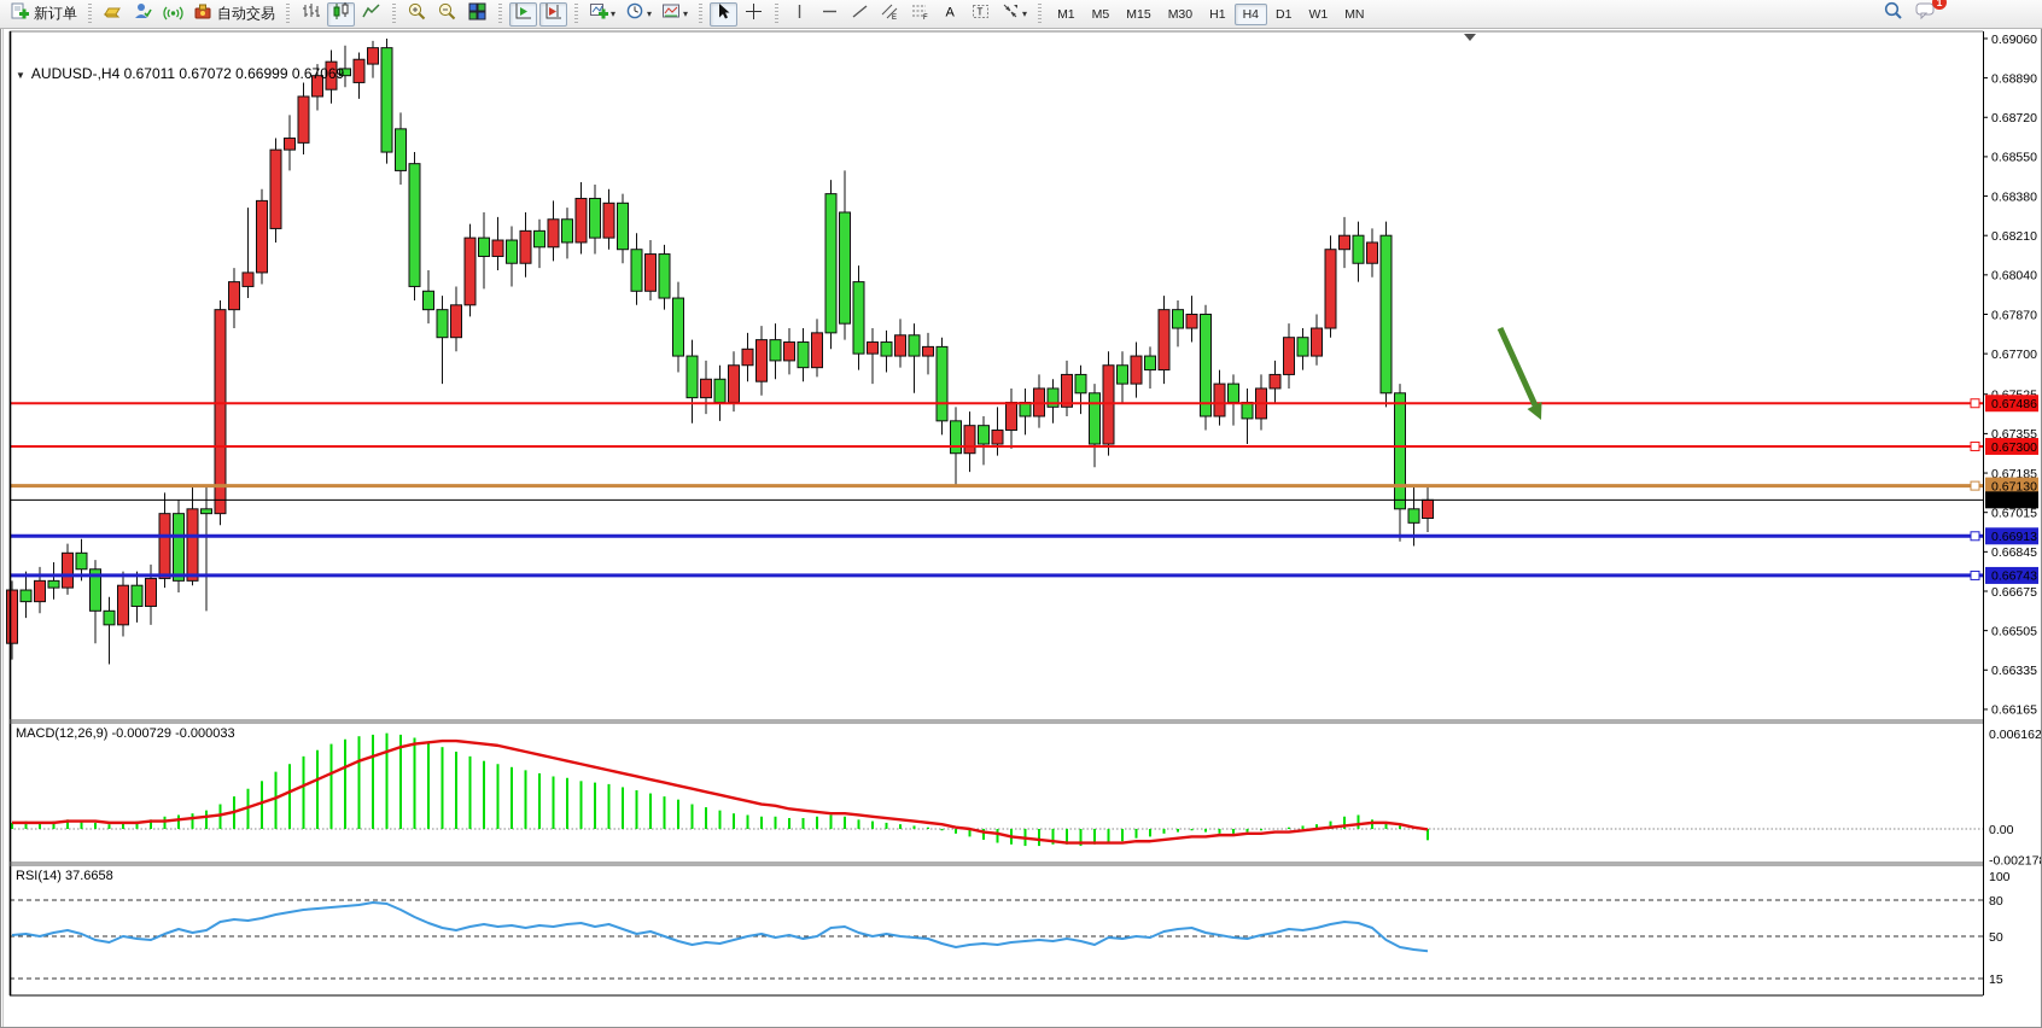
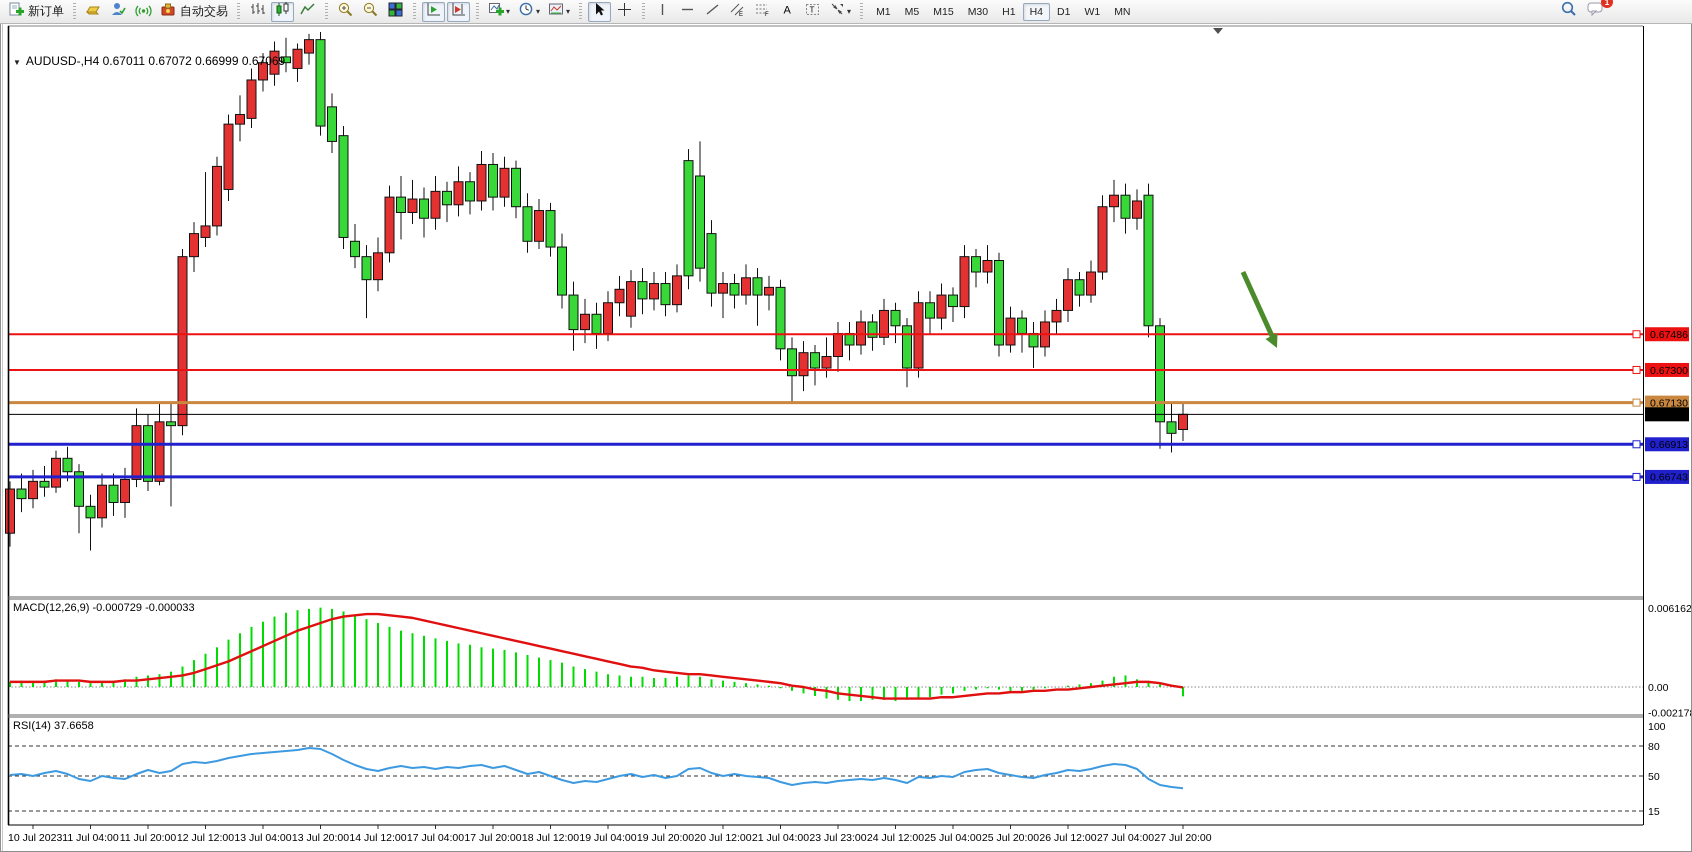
  新订单
  自动交易
  ▾
  ▾
  ▾
  A
  T
  ▾
  M1
  M5
  M15
  M30
  H1
  H4
  D1
  W1
  MN
  1
- 0.69060
- 0.68890
- 0.68720
- 0.68550
- 0.68380
- 0.68210
- 0.68040
- 0.67870
- 0.67700
- 0.67355
- 0.67185
- 0.67015
- 0.66845
- 0.66675
- 0.66505
- 0.66335
- 0.66165
  0.67486
  0.67300
  0.67130
  0.66913
  0.66743
  0.67069
  0.006162
  0.00
  -0.00217
  100
  80
  50
  15
+ 10 Jul 2023
+ 11 Jul 04:00
+ 11 Jul 20:00
+ 12 Jul 12:00
+ 13 Jul 04:00
+ 13 Jul 20:00
+ 14 Jul 12:00
+ 17 Jul 04:00
+ 17 Jul 20:00
+ 18 Jul 12:00
+ 19 Jul 04:00
+ 19 Jul 20:00
+ 20 Jul 12:00
+ 21 Jul 04:00
+ 23 Jul 23:00
+ 24 Jul 12:00
+ 25 Jul 04:00
+ 25 Jul 20:00
+ 26 Jul 12:00
+ 27 Jul 04:00
+ 27 Jul 20:00
  ▼ AUDUSD-,H4 0.67011 0.67072 0.66999 0.67069
  MACD(12,26,9) -0.000729 -0.000033
  RSI(14) 37.6658
